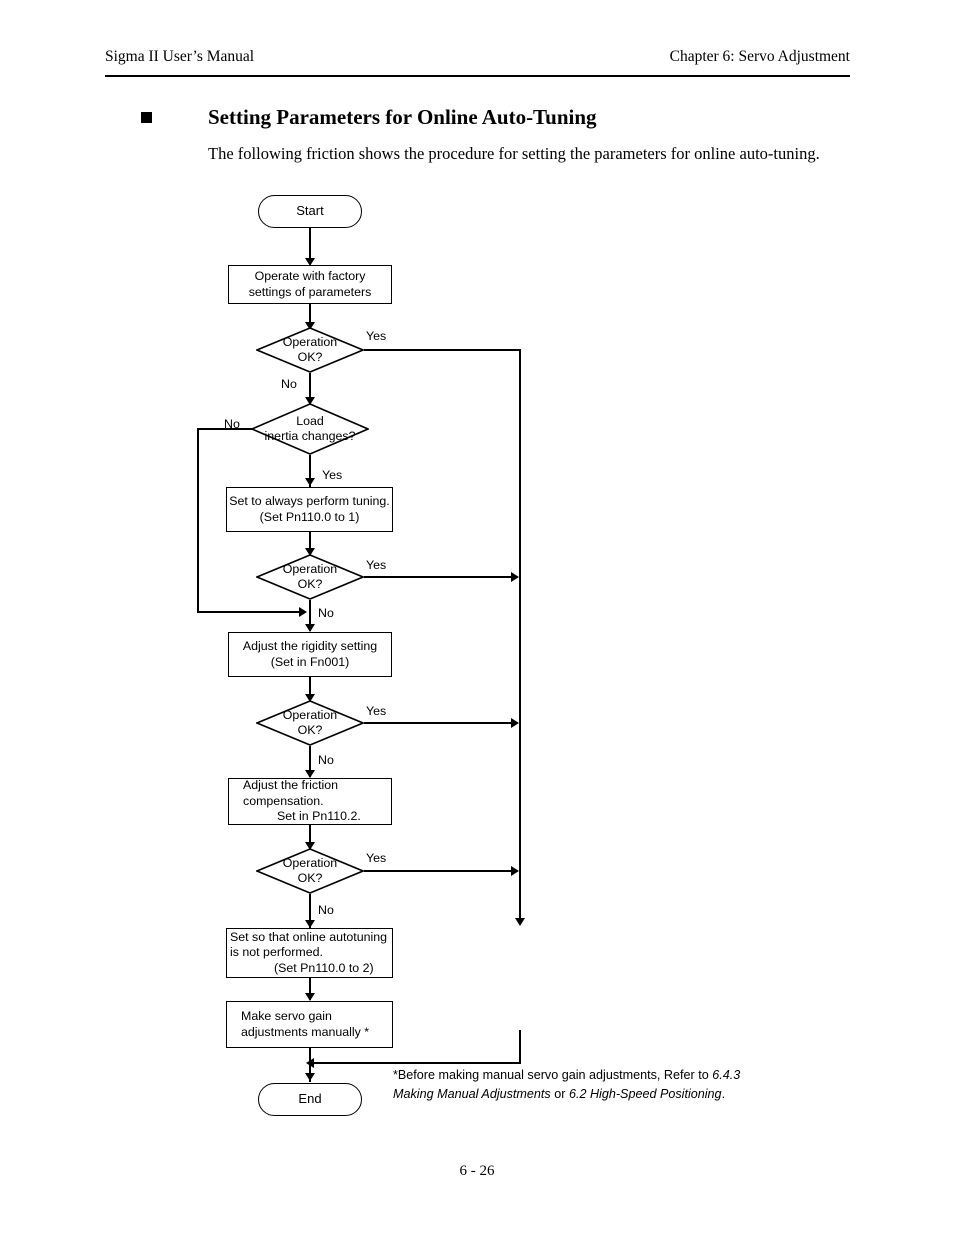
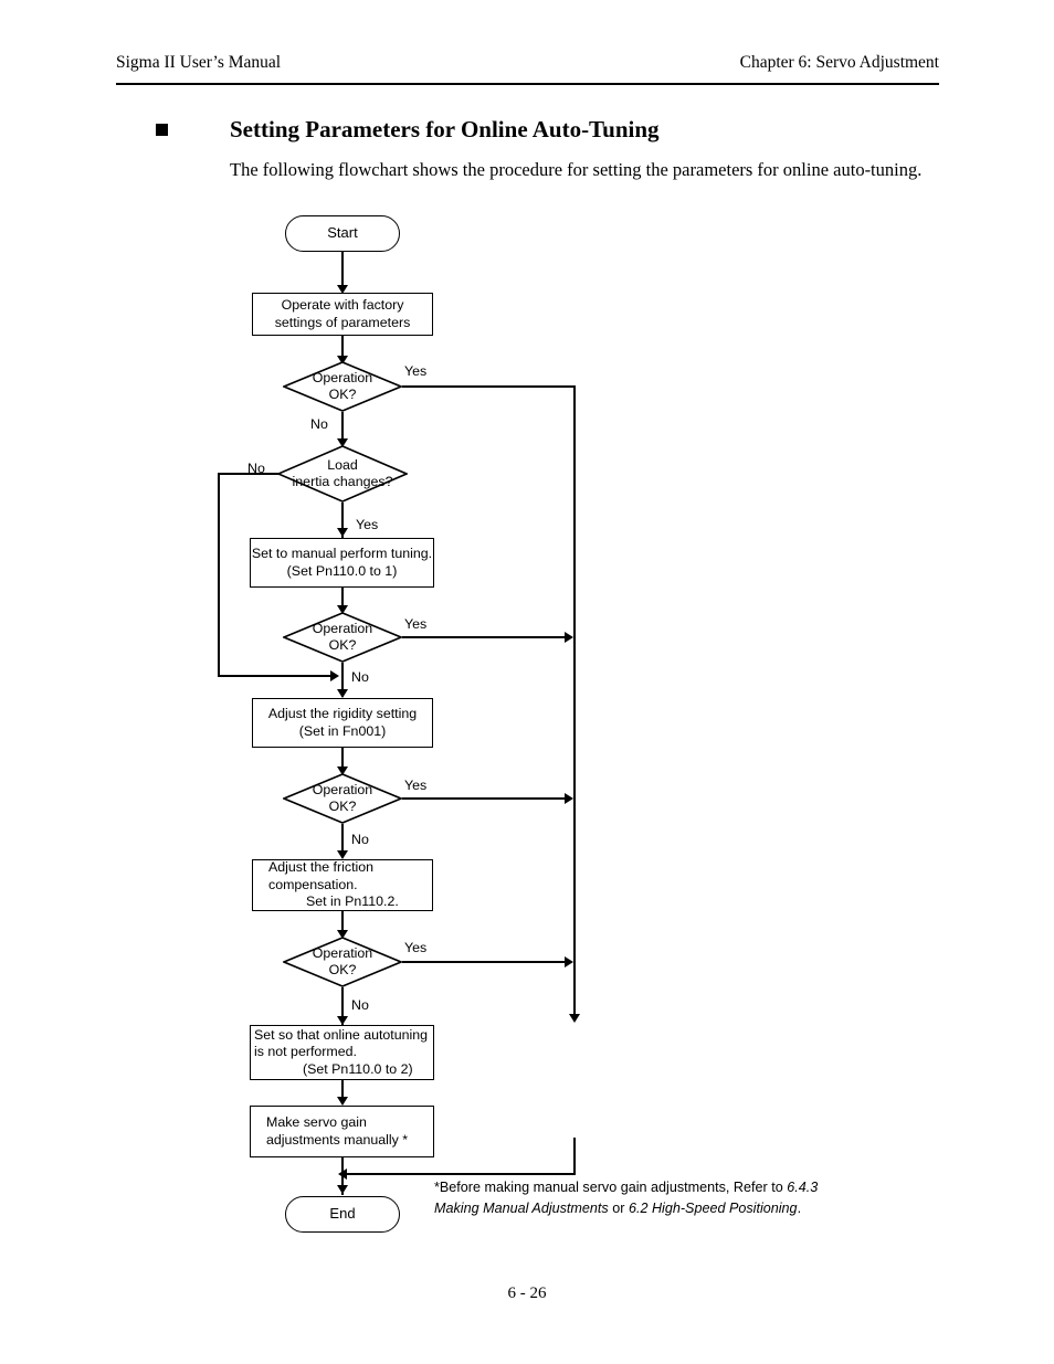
  Sigma II User’s Manual
  Chapter 6: Servo Adjustment
  Setting Parameters for Online Auto-Tuning
- The following friction shows the procedure for setting the parameters for online auto-tuning.
+ The following flowchart shows the procedure for setting the parameters for online auto-tuning.
  Start
  Operate with factory
  settings of parameters
  Operation
  OK?
  Yes
  No
  Load
  inertia changes?
  No
  Yes
- Set to always perform tuning.
+ Set to manual perform tuning.
  (Set Pn110.0 to 1)
  Operation
  OK?
  Yes
  No
  Adjust the rigidity setting
  (Set in Fn001)
  Operation
  OK?
  Yes
  No
  Adjust the friction
  compensation.
  Set in Pn110.2.
  Operation
  OK?
  Yes
  No
  Set so that online autotuning
  is not performed.
  (Set Pn110.0 to 2)
  Make servo gain
  adjustments manually *
  End
  *Before making manual servo gain adjustments, Refer to 6.4.3 Making Manual Adjustments or 6.2 High-Speed Positioning.
  6 - 26
